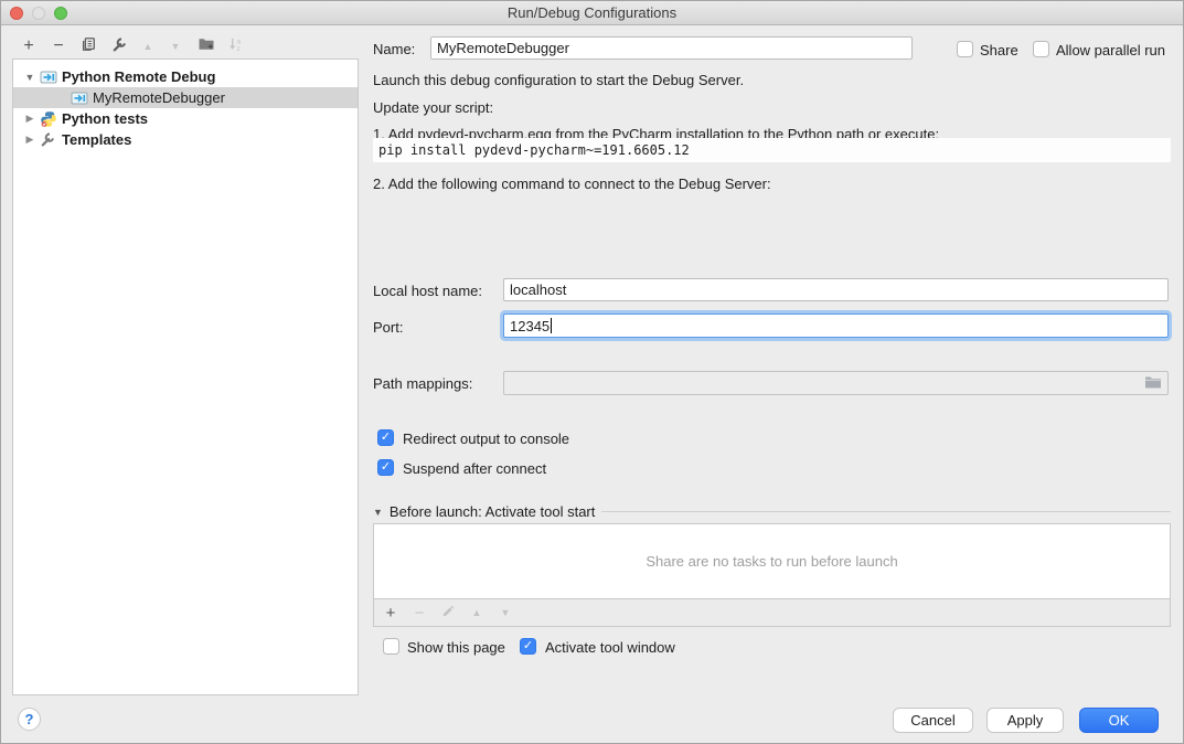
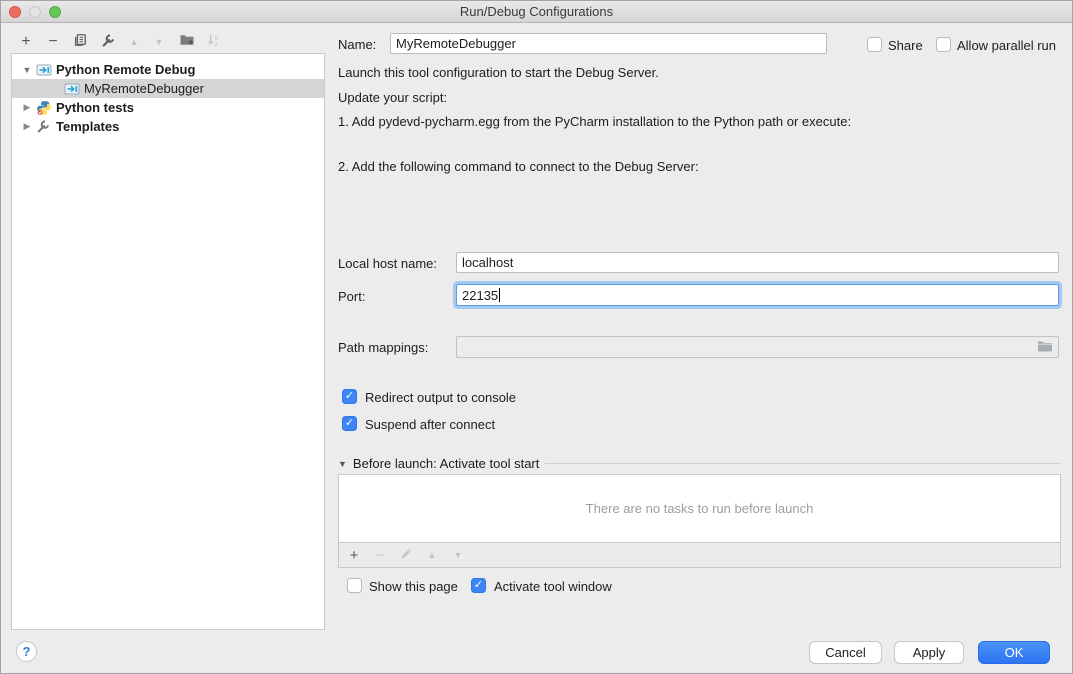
  Run/Debug Configurations
  +
  −
  ▲
  ▼
  ▼
  Python Remote Debug
  MyRemoteDebugger
  ▶
  Python tests
  ▶
  Templates
  Name:
  MyRemoteDebugger
  Share
  Allow parallel run
- Launch this debug configuration to start the Debug Server.
+ Launch this tool configuration to start the Debug Server.
  Update your script:
  1. Add pydevd-pycharm.egg from the PyCharm installation to the Python path or execute:
- pip install pydevd-pycharm~=191.6605.12
  2. Add the following command to connect to the Debug Server:
  Local host name:
  localhost
  Port:
- 12345
+ 22135
  Path mappings:
  ✓
  Redirect output to console
  ✓
  Suspend after connect
  ▼
  Before launch: Activate tool start
- Share are no tasks to run before launch
+ There are no tasks to run before launch
  +
  ▲
  ▼
  Show this page
  ✓
  Activate tool window
  ?
  Cancel
  Apply
  OK
